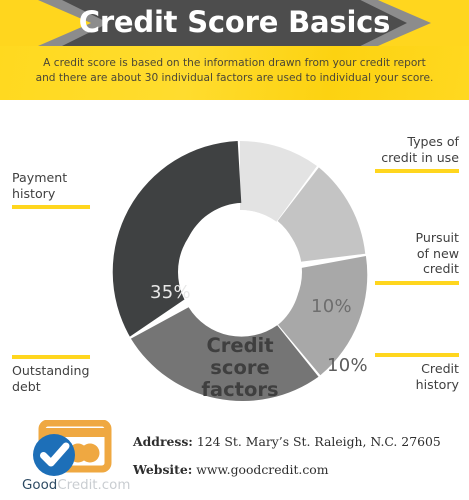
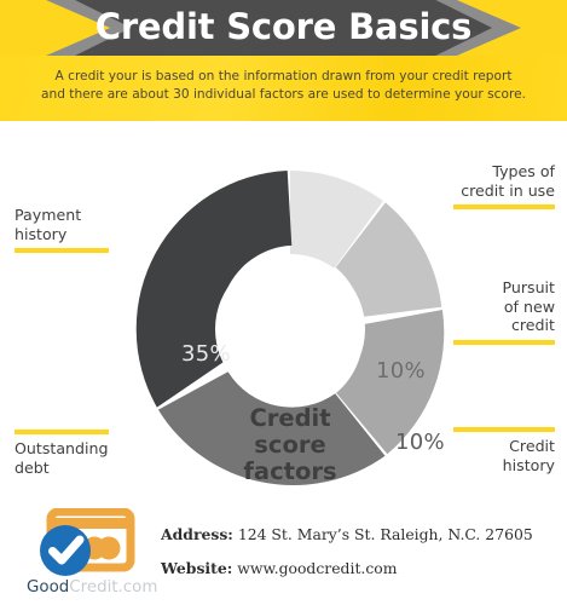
  Credit Score Basics
- A credit score is based on the information drawn from your credit report
+ A credit your is based on the information drawn from your credit report
- and there are about 30 individual factors are used to individual your score.
+ and there are about 30 individual factors are used to determine your score.
  35%
  10%
  10%
  Credit
  score
  factors
  Payment
  history
  Outstanding
  debt
  Types of
  credit in use
  Pursuit
  of new
  credit
  Credit
  history
  GoodCredit.com
  Address: 124 St. Mary’s St. Raleigh, N.C. 27605
  Website: www.goodcredit.com
